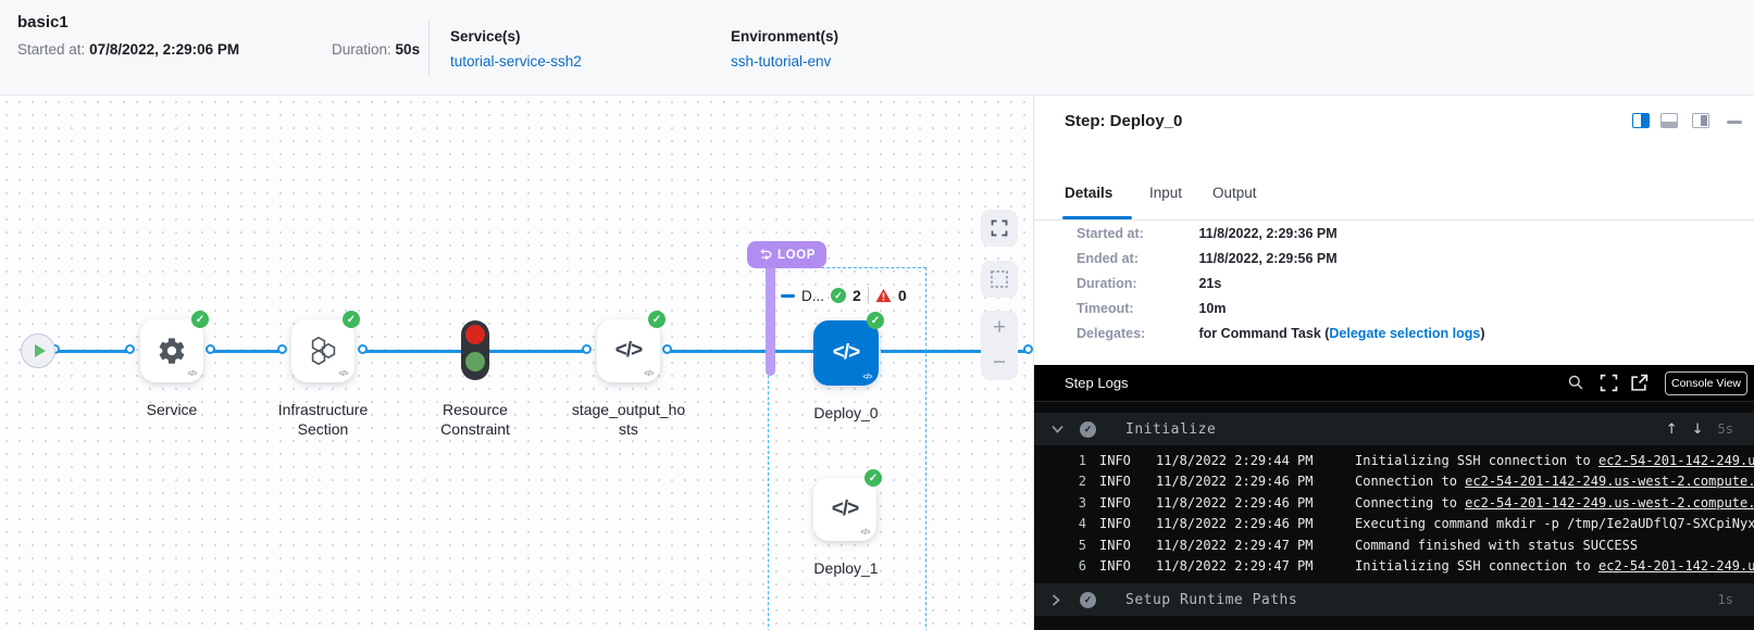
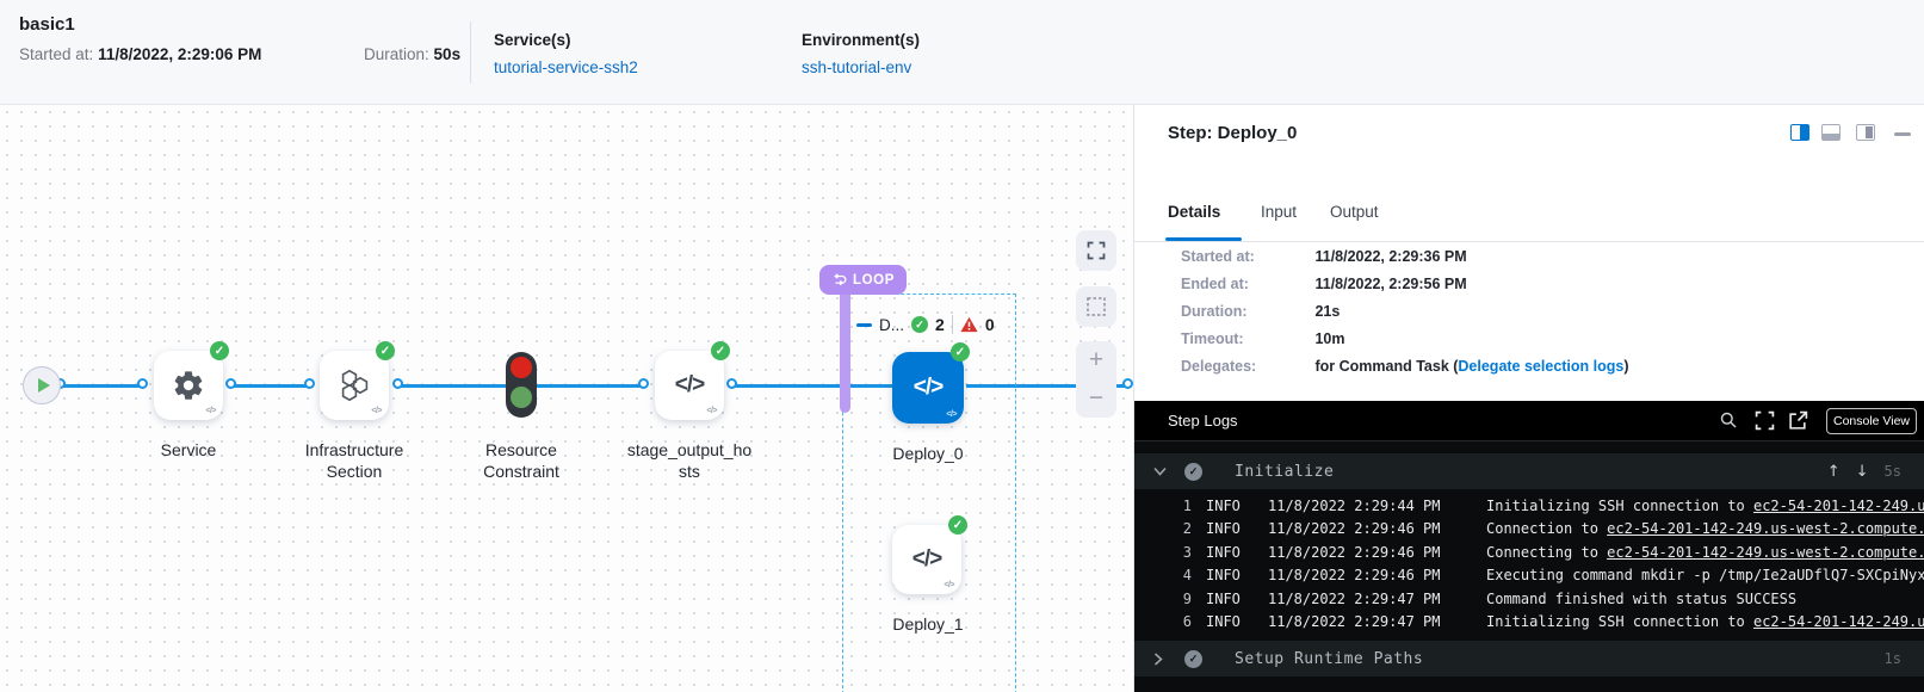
  basic1
- Started at: 07/8/2022, 2:29:06 PM
+ Started at: 11/8/2022, 2:29:06 PM
  Duration: 50s
  Service(s)
  tutorial-service-ssh2
  Environment(s)
  ssh-tutorial-env
  ✓
  Service
  ✓
  Infrastructure Section
  Resource Constraint
  </>
  ✓
  stage_output_hosts
  LOOP
  D...
  ✓
  2
  0
  </>
  ✓
  Deploy_0
  </>
  ✓
  Deploy_1
  +
  −
  Step: Deploy_0
  Details
  Input
  Output
  Started at: 11/8/2022, 2:29:36 PM
  Ended at: 11/8/2022, 2:29:56 PM
  Duration: 21s
  Timeout: 10m
  Delegates: for Command Task (Delegate selection logs)
  Step Logs
  Console View
  ✓
  Initialize
  ↑
  ↓
  5s
  1
  INFO
  11/8/2022 2:29:44 PM
  Initializing SSH connection to ec2-54-201-142-249.u
  2
  INFO
  11/8/2022 2:29:46 PM
  Connection to ec2-54-201-142-249.us-west-2.compute.
  3
  INFO
  11/8/2022 2:29:46 PM
  Connecting to ec2-54-201-142-249.us-west-2.compute.
  4
  INFO
  11/8/2022 2:29:46 PM
  Executing command mkdir -p /tmp/Ie2aUDflQ7-SXCpiNyx
- 5
+ 9
  INFO
  11/8/2022 2:29:47 PM
  Command finished with status SUCCESS
  6
  INFO
  11/8/2022 2:29:47 PM
  Initializing SSH connection to ec2-54-201-142-249.u
  ✓
  Setup Runtime Paths
  1s
